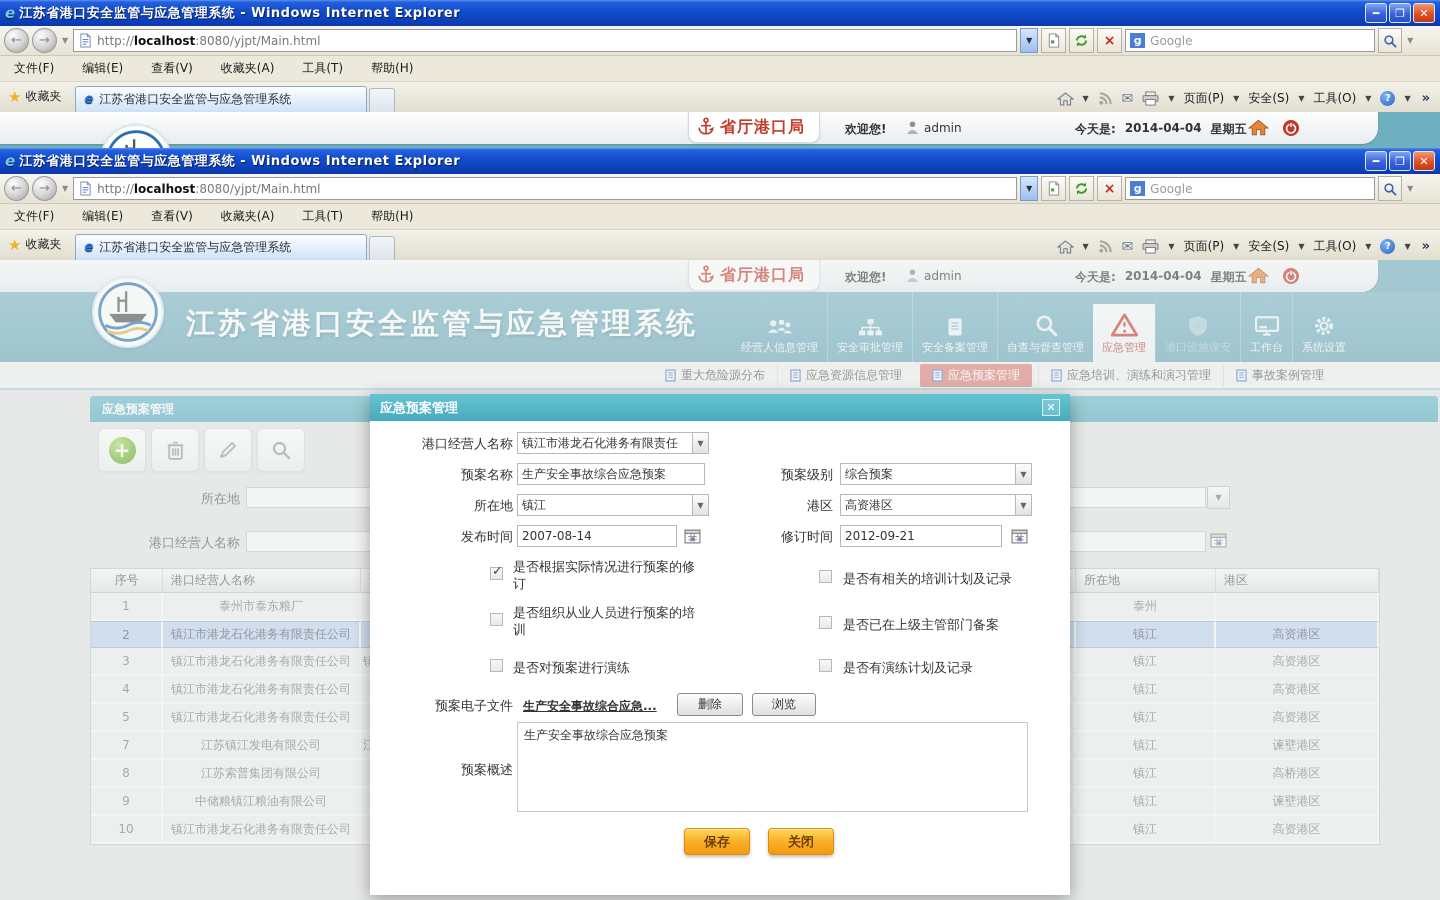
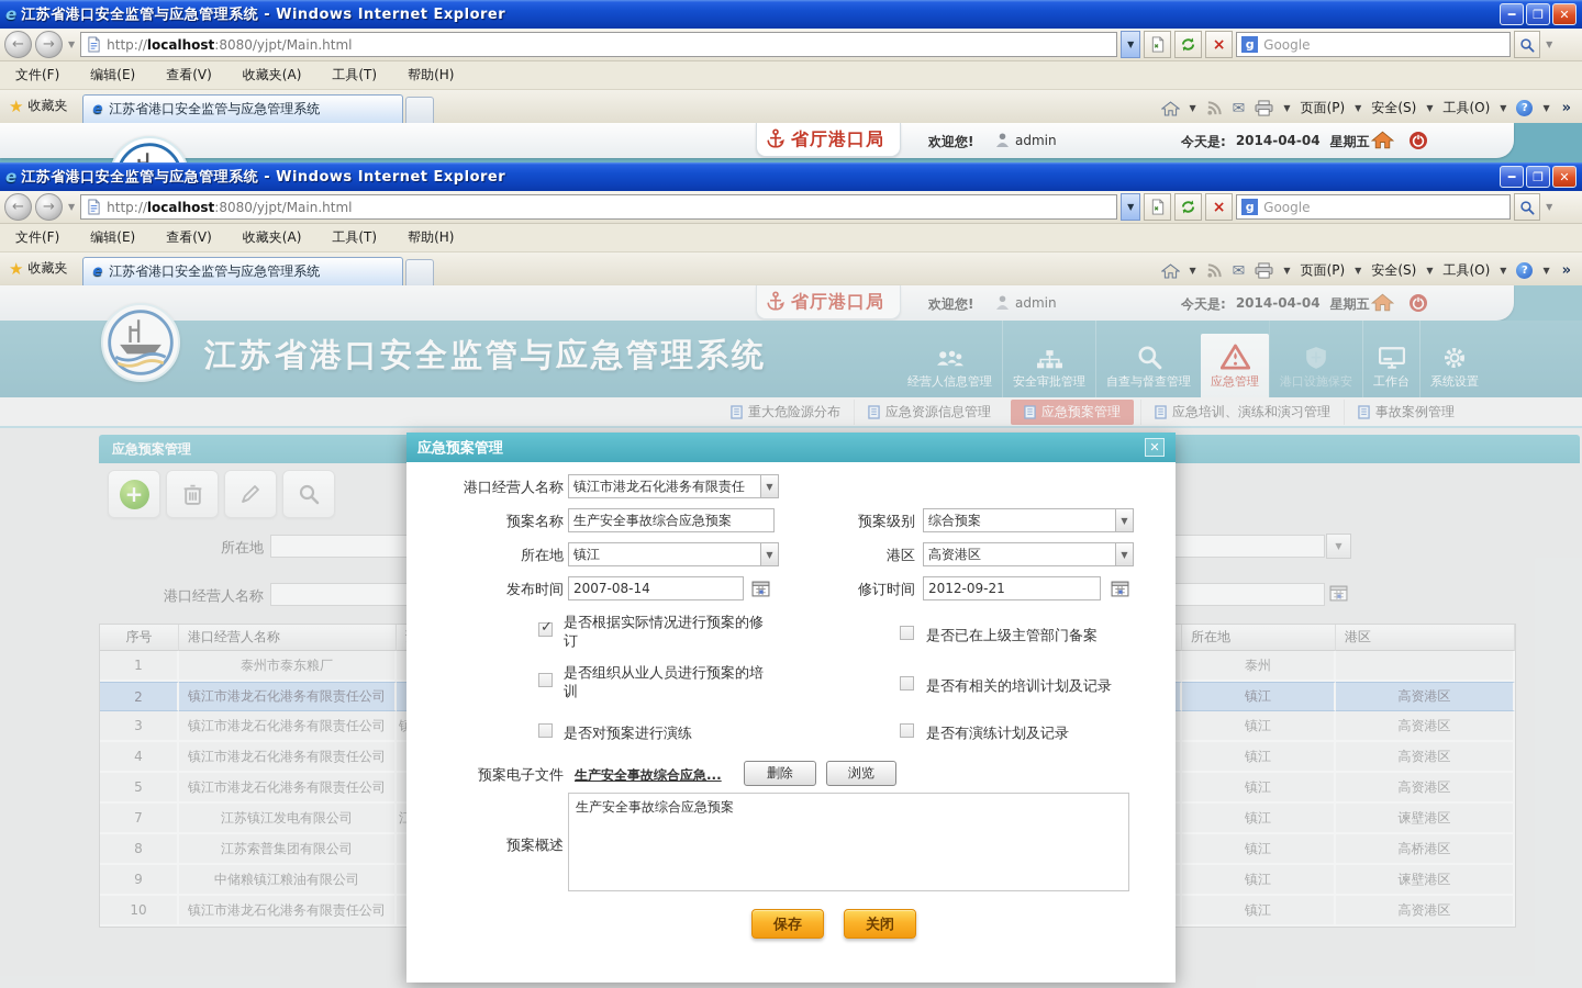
  e
  江苏省港口安全监管与应急管理系统 - Windows Internet Explorer
  ━
  ❐
  ✕
  ←
  →
  ▼
  http://localhost:8080/yjpt/Main.html
  ▼
  ×
  g
  Google
  ▼
  文件(F)
  编辑(E)
  查看(V)
  收藏夹(A)
  工具(T)
  帮助(H)
  ★
  收藏夹
  e
  江苏省港口安全监管与应急管理系统
  ▼
  ✉
  ▼
  页面(P)
  ▼
  安全(S)
  ▼
  工具(O)
  ▼
  ?
  ▼
  »
  省厅港口局
  欢迎您!
  admin
  今天是:
  2014-04-04
  星期五
  e
  江苏省港口安全监管与应急管理系统 - Windows Internet Explorer
  ━
  ❐
  ✕
  ←
  →
  ▼
  http://localhost:8080/yjpt/Main.html
  ▼
  ×
  g
  Google
  ▼
  文件(F)
  编辑(E)
  查看(V)
  收藏夹(A)
  工具(T)
  帮助(H)
  ★
  收藏夹
  e
  江苏省港口安全监管与应急管理系统
  ▼
  ✉
  ▼
  页面(P)
  ▼
  安全(S)
  ▼
  工具(O)
  ▼
  ?
  ▼
  »
  省厅港口局
  欢迎您!
  admin
  今天是:
  2014-04-04
  星期五
  江苏省港口安全监管与应急管理系统
  经营人信息管理
  安全审批管理
- 安全备案管理
  自查与督查管理
  应急管理
  港口设施保安
  工作台
  系统设置
  重大危险源分布
  应急资源信息管理
  应急预案管理
  应急培训、演练和演习管理
  事故案例管理
  应急预案管理
  +
  所在地
  ▼
  港口经营人名称
  序号	港口经营人名称		所在地	港区
  1	泰州市泰东粮厂		泰州
  2	镇江市港龙石化港务有限责任公司		镇江	高资港区
  3	镇江市港龙石化港务有限责任公司	镇	镇江	高资港区
  4	镇江市港龙石化港务有限责任公司		镇江	高资港区
  5	镇江市港龙石化港务有限责任公司		镇江	高资港区
  7	江苏镇江发电有限公司	江	镇江	谏壁港区
  8	江苏索普集团有限公司		镇江	高桥港区
  9	中储粮镇江粮油有限公司		镇江	谏壁港区
  10	镇江市港龙石化港务有限责任公司		镇江	高资港区
  应急预案管理
  ✕
  港口经营人名称
  镇江市港龙石化港务有限责任
  ▼
  预案名称
  生产安全事故综合应急预案
  预案级别
  综合预案
  ▼
  所在地
  镇江
  ▼
  港区
  高资港区
  ▼
  发布时间
  2007-08-14
  修订时间
  2012-09-21
  是否根据实际情况进行预案的修订
- 是否有相关的培训计划及记录
+ 是否已在上级主管部门备案
  是否组织从业人员进行预案的培训
- 是否已在上级主管部门备案
+ 是否有相关的培训计划及记录
  是否对预案进行演练
  是否有演练计划及记录
  预案电子文件
  生产安全事故综合应急...
  删除
  浏览
  预案概述
  生产安全事故综合应急预案
  保存
  关闭
